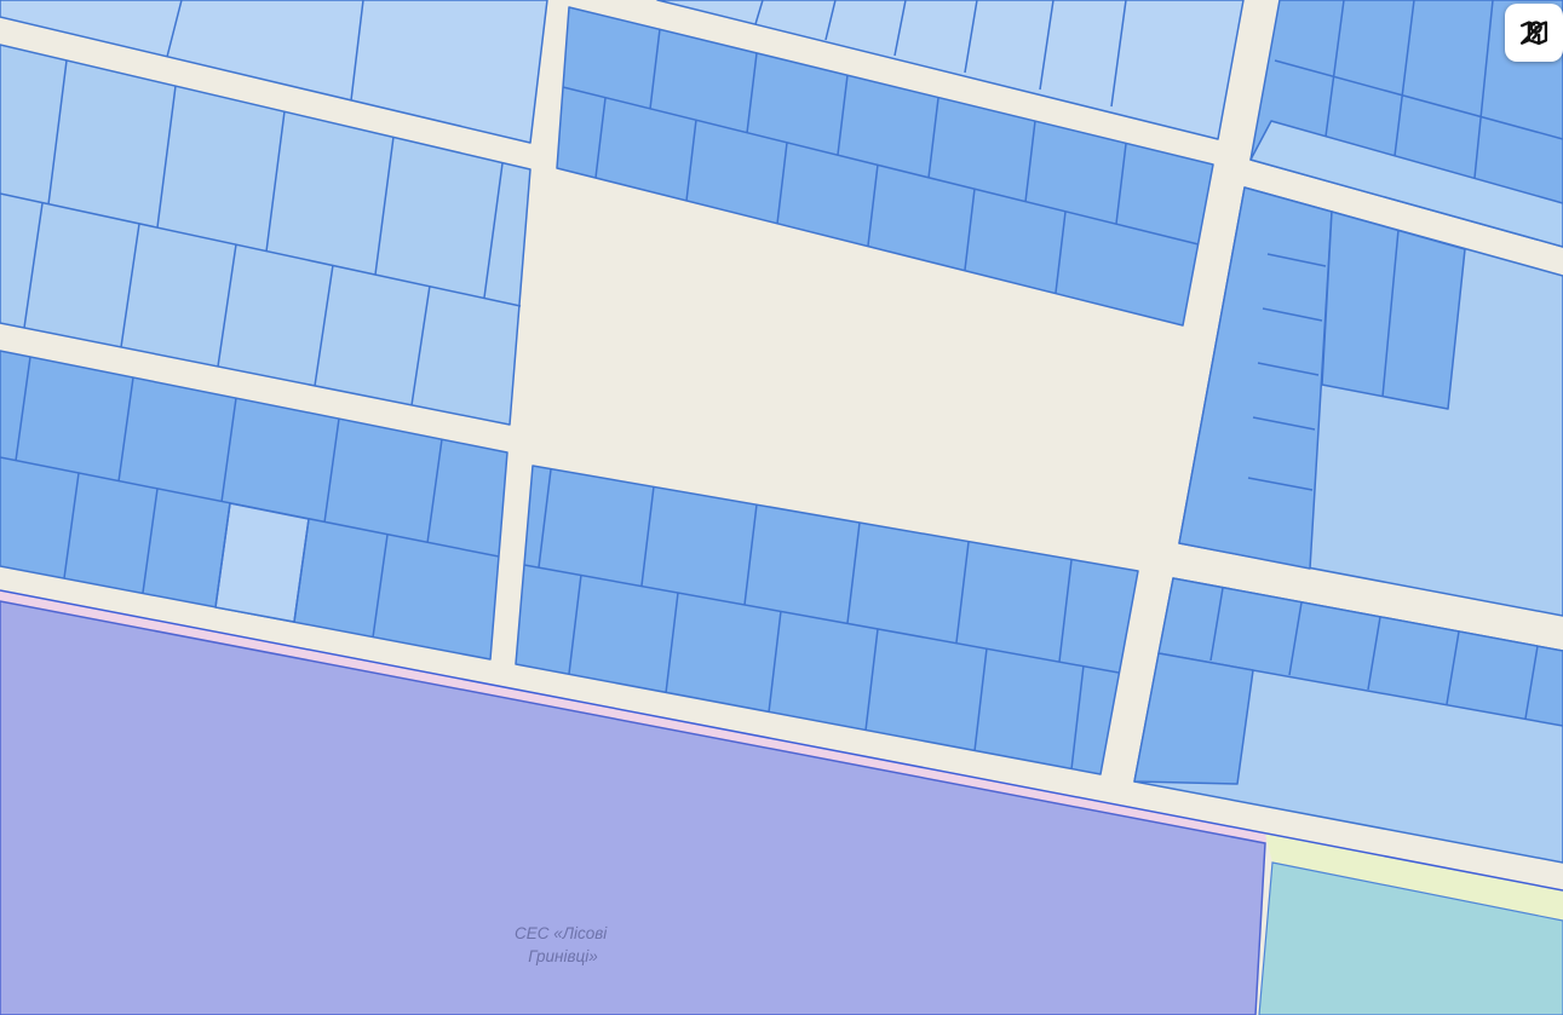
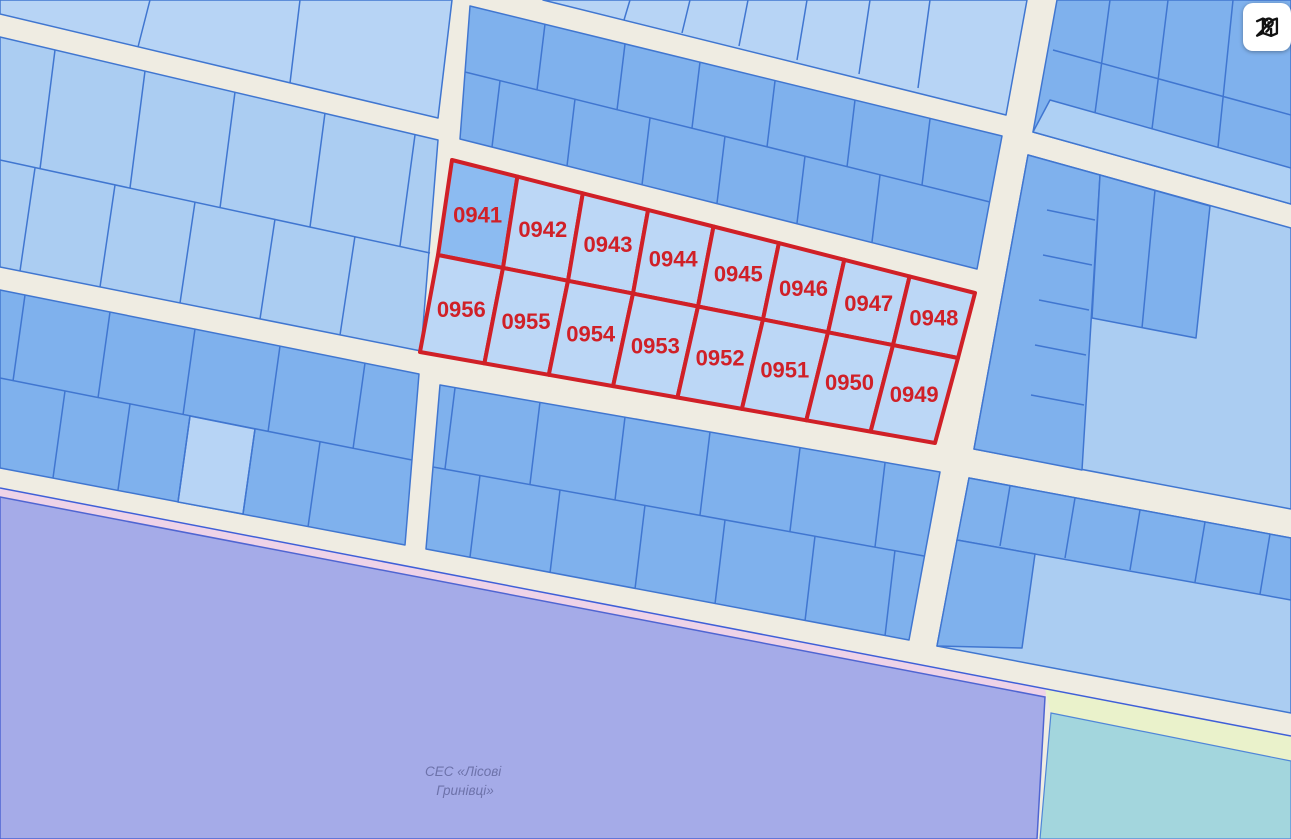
  СЕС «Лісові Гринівці»
+ 0941
+ 0942
+ 0943
+ 0944
+ 0945
+ 0946
+ 0947
+ 0948
+ 0956
+ 0955
+ 0954
+ 0953
+ 0952
+ 0951
+ 0950
+ 0949
